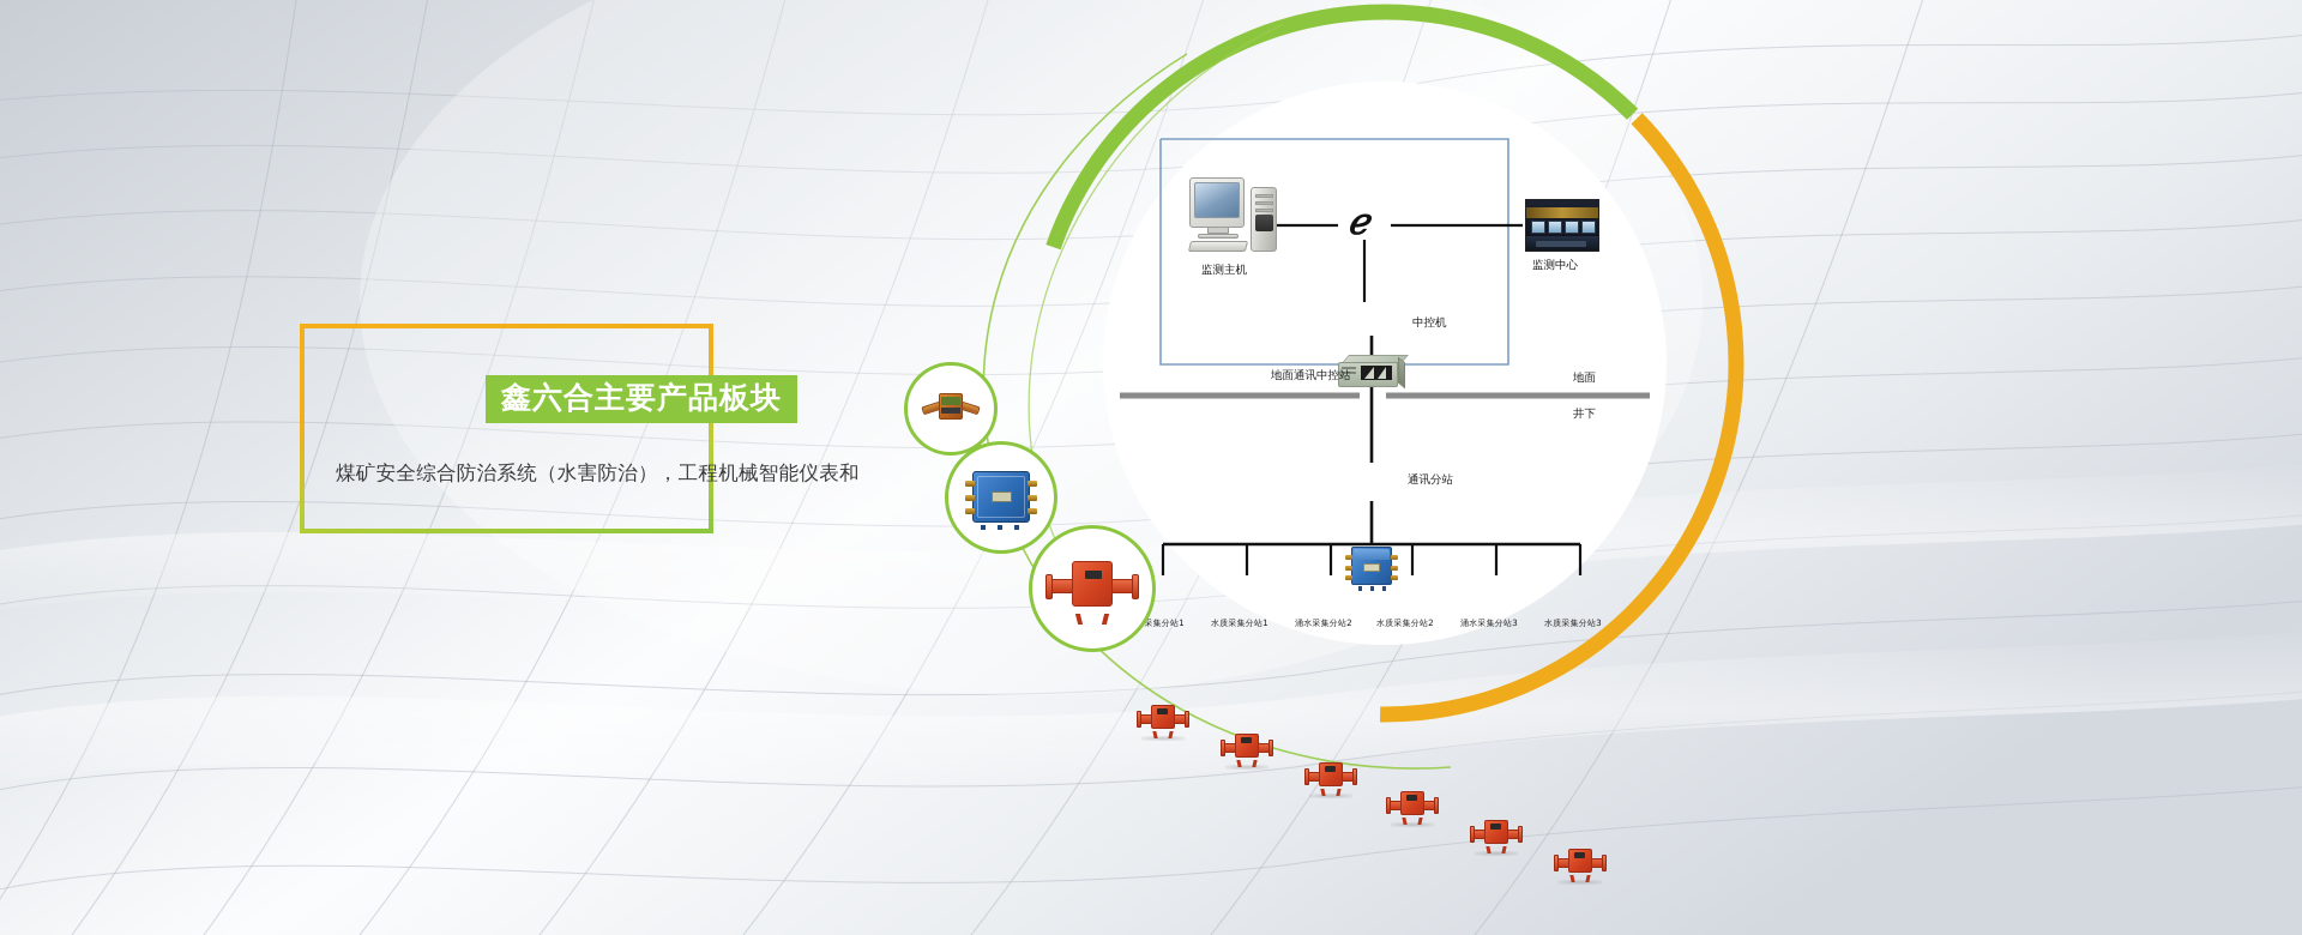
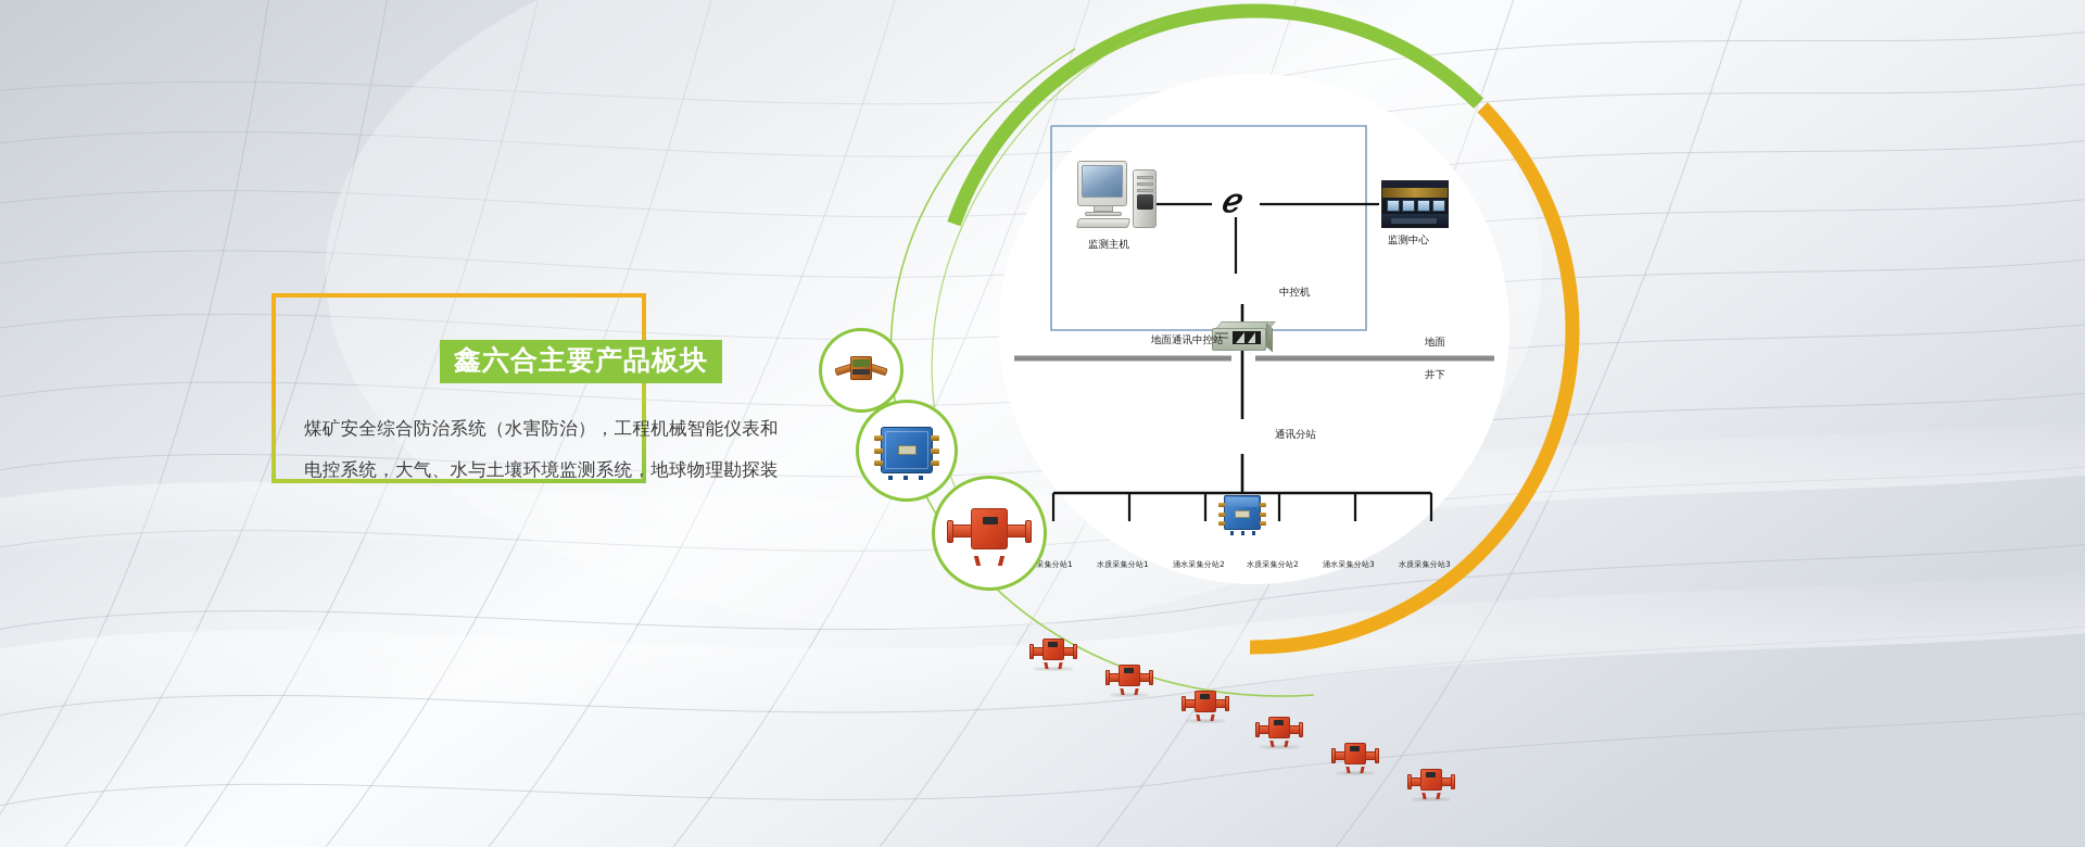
  鑫六合主要产品板块
  煤矿安全综合防治系统（水害防治），工程机械智能仪表和
+ 电控系统，大气、水与土壤环境监测系统，地球物理勘探装
  监测主机
  𝑒
  监测中心
  中控机
  地面通讯中控站
  地面
  井下
  通讯分站
  采集分站1
  水质采集分站1
  涌水采集分站2
  水质采集分站2
  涌水采集分站3
  水质采集分站3
